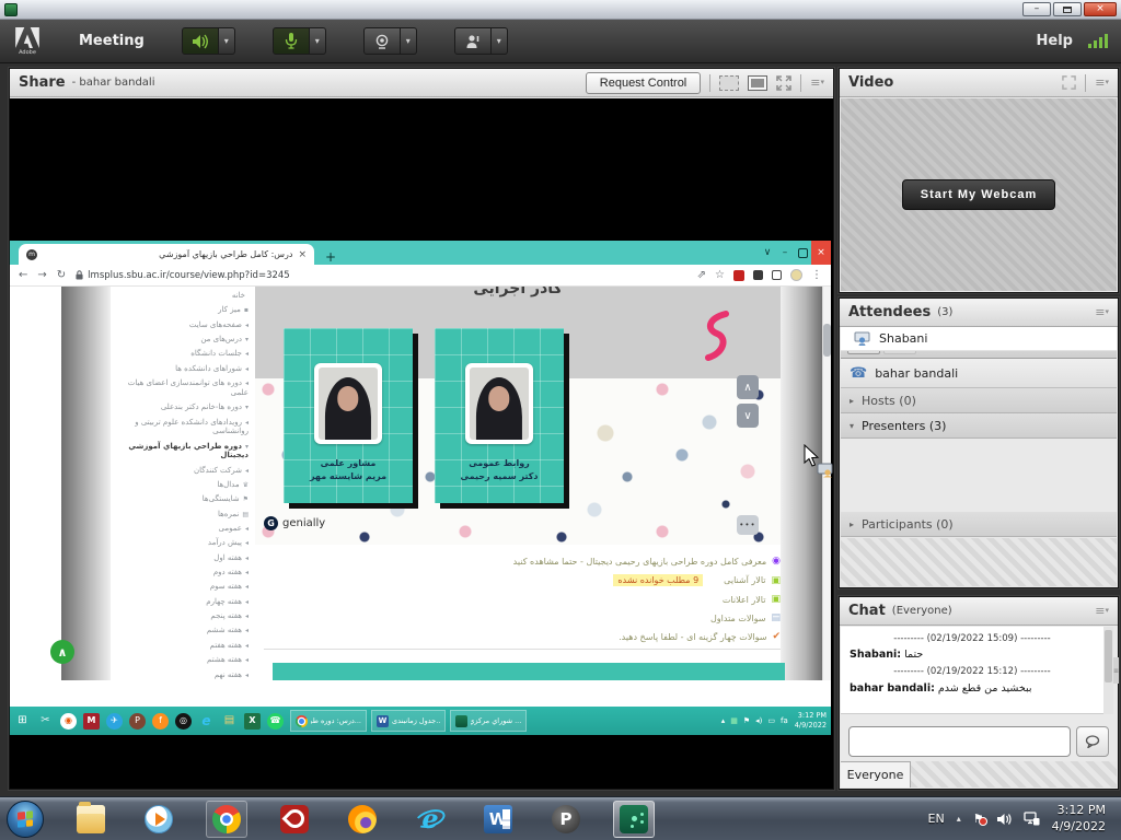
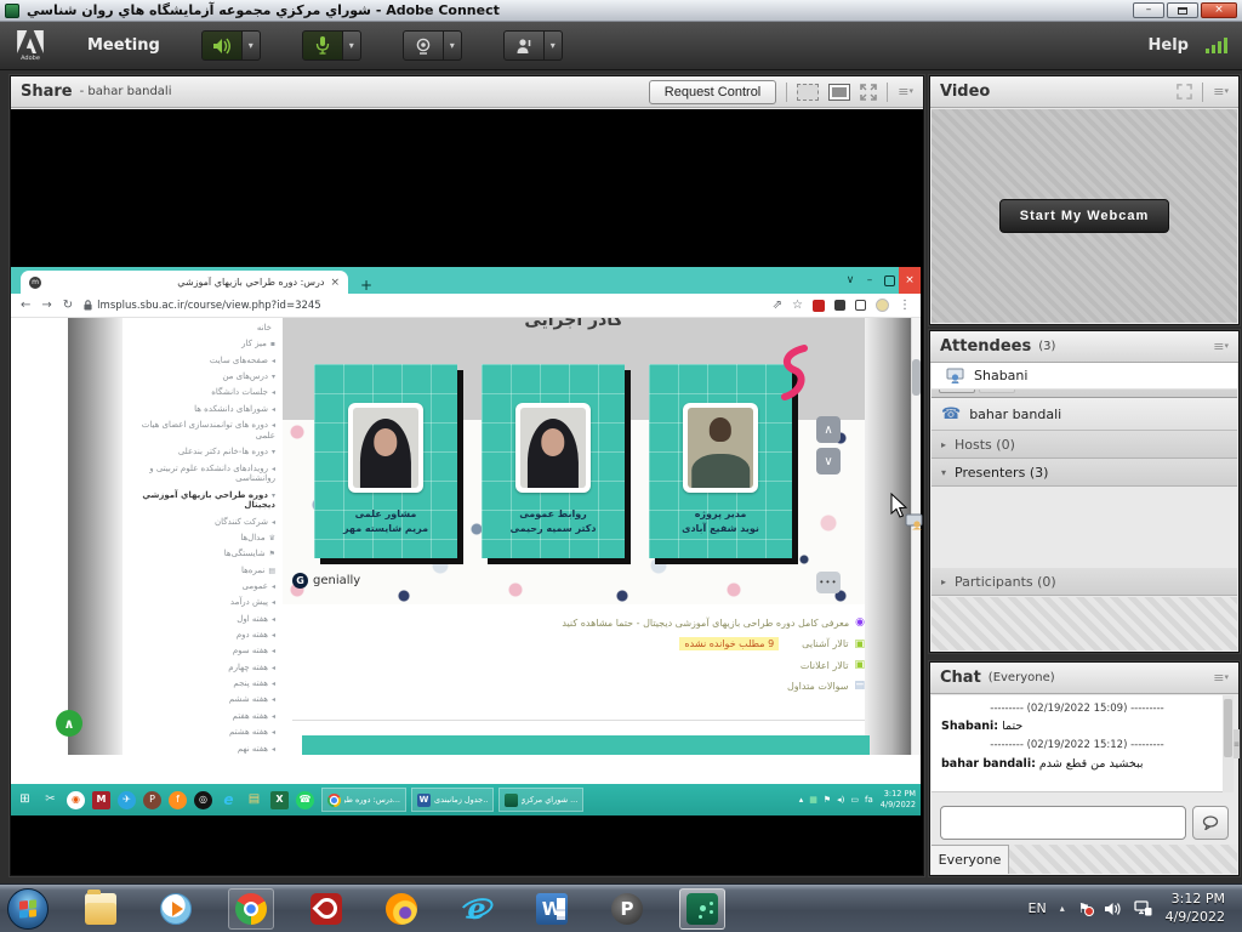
+ شوراي مركزي مجموعه آزمايشگاه هاي روان شناسي - Adobe Connect
  –
  ×
  Meeting
  ▾
  ▾
  ▾
  ▾
  Help
  Share
  - bahar bandali
  Request Control
  ≡▾
- درس: کامل طراحي بازيهاي آموزشي
+ درس: دوره طراحي بازيهاي آموزشي
  ×
  +
  ∨
  –
  ×
  ←
  →
  ↻
  lmsplus.sbu.ac.ir/course/view.php?id=3245
  ⇗
  ☆
  ⋮
  خانه
  میز کار
  صفحه‌های سایت
  درس‌های من
  جلسات دانشگاه
  شوراهای دانشکده ها
  دوره های توانمندسازی اعضای هیات علمی
  دوره ها-خانم دکتر بندعلی
  رویدادهای دانشکده علوم تربیتی و روانشناسی
  دوره طراحي بازيهاي آموزشي ديجيتال
  شرکت کنندگان
  مدال‌ها
  شایستگی‌ها
  نمره‌ها
  عمومی
  پیش درآمد
  هفته دوم
  هفته سوم
  هفته چهارم
  هفته پنجم
  هفته ششم
  هفته هفتم
  هفته هشتم
  هفته نهم
  ∧
  کادر اجرایی
  مشاور علمی
  مریم شایسته مهر
  روابط عمومی
  دکتر سمیه رحیمی
+ مدیر پروژه
+ نوید شفیع آبادی
  ∧
  ∨
  •••
  G
  genially
  ◉
- معرفی کامل دوره طراحی بازیهای رحیمی دیجیتال - حتما مشاهده کنید
+ معرفی کامل دوره طراحی بازیهای آموزشی دیجیتال - حتما مشاهده کنید
  ▣
  تالار آشنایی
  9 مطلب خوانده نشده
  ▣
  تالار اعلانات
  ▤
  سوالات متداول
- ✔
- سوالات چهار گزینه ای - لطفا پاسخ دهید.
  ⊞
  ✂
  ◉
  M
  ✈
  P
  f
  ◎
  e
  ▤
  X
  ☎
  ...درس: دوره طر
  W
  ..جدول زمانبندی
  ... شوراي مركزي
  ▴
  ▦
  ⚑
  ◂)
  ▭
  fa
  3:12 PM
  4/9/2022
  Video
  ≡▾
  Start My Webcam
  Attendees
  (3)
  ≡▾
  ☎
  bahar bandali
  ▸
  Hosts (0)
  ▾
  Presenters (3)
  Shabani
  ▸
  Participants (0)
  Chat
  (Everyone)
  ≡▾
  --------- (02/19/2022 15:09) ---------
  Shabani: حتما
  --------- (02/19/2022 15:12) ---------
  bahar bandali: ببخشید من قطع شدم
  Everyone
  e
  W
  P
  EN
  ▴
  ⚑
  3:12 PM
  4/9/2022
